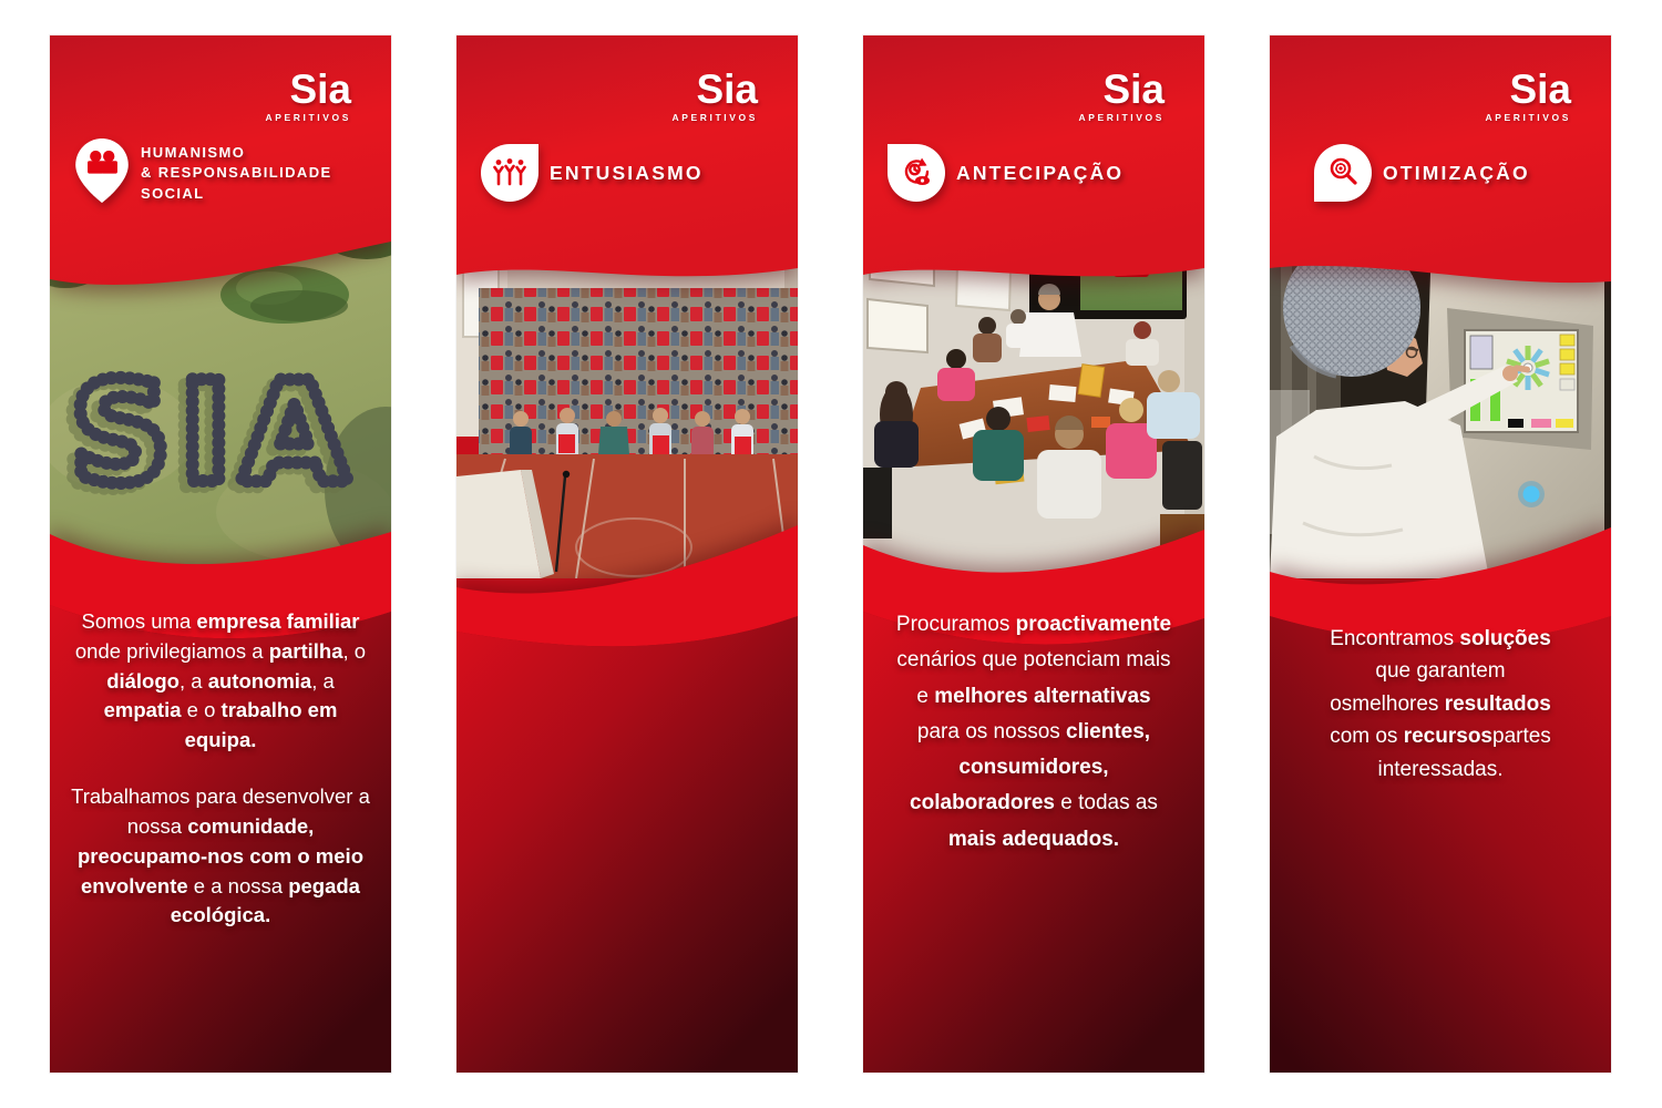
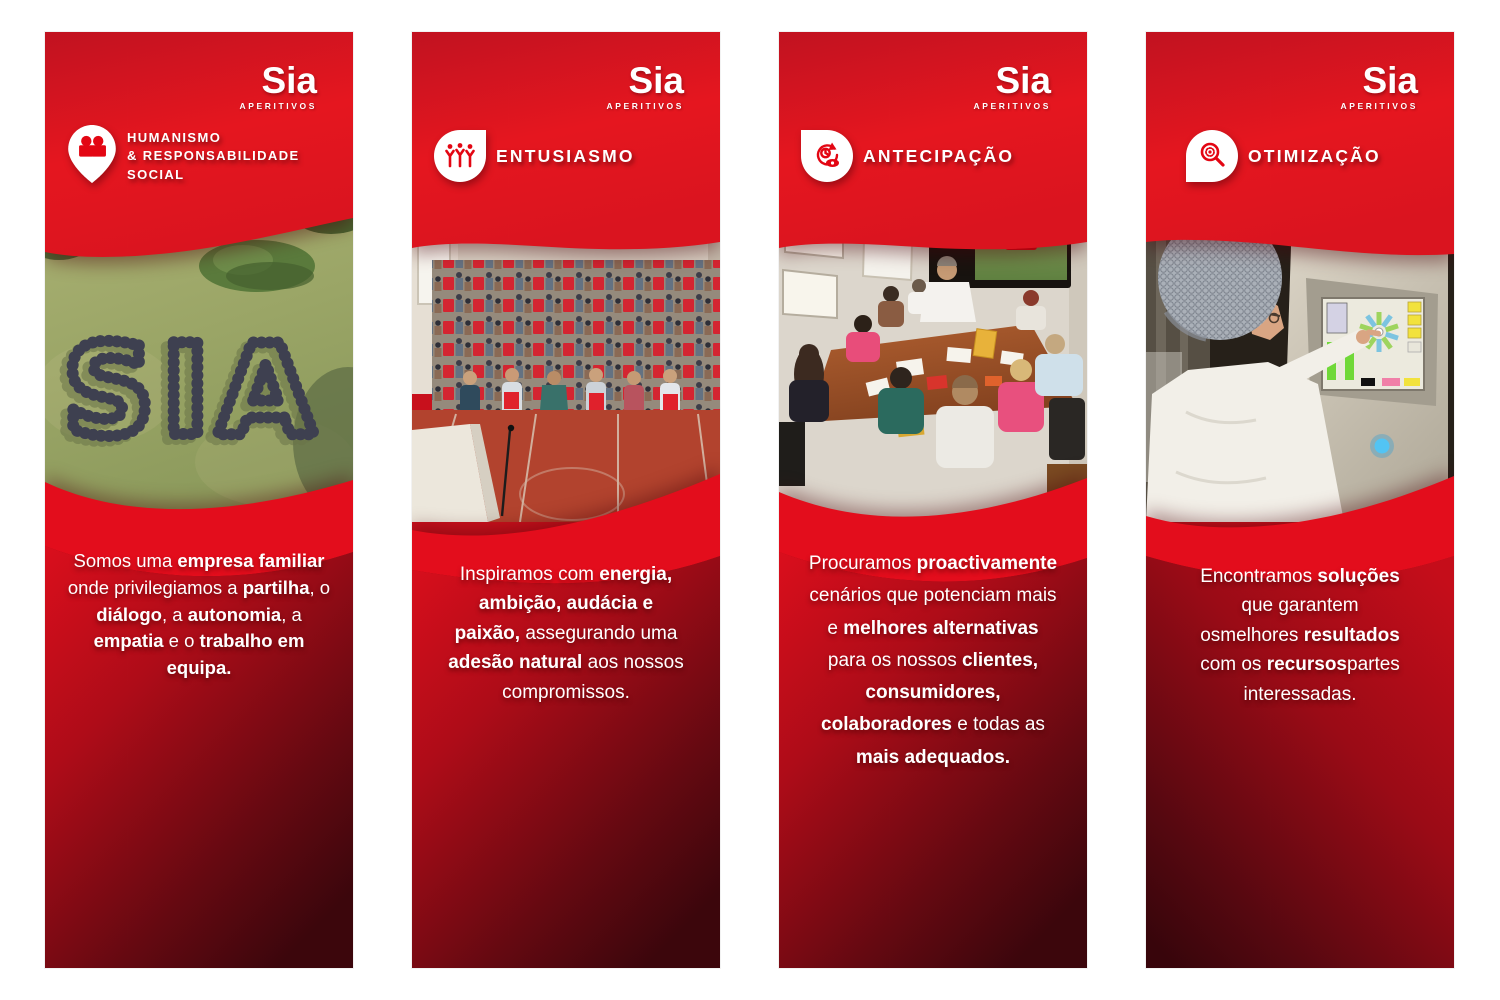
  SIA
  Sia
  APERITIVOS
  HUMANISMO
  & RESPONSABILIDADE
  SOCIAL
  Somos uma empresa familiar onde privilegiamos a partilha, o diálogo, a autonomia, a empatia e o trabalho em equipa.
- Trabalhamos para desenvolver a nossa comunidade, preocupamo-nos com o meio envolvente e a nossa pegada ecológica.
  Sia
  APERITIVOS
  ENTUSIASMO
+ Inspiramos com energia, ambição, audácia e paixão, assegurando uma adesão natural aos nossos compromissos.
  Sia
  APERITIVOS
  ANTECIPAÇÃO
  Procuramos proactivamente cenários que potenciam mais e melhores alternativas para os nossos clientes, consumidores, colaboradores e todas as mais adequados.
  Sia
  APERITIVOS
  OTIMIZAÇÃO
  Encontramos soluções que garantem osmelhores resultados com os recursospartes interessadas.
